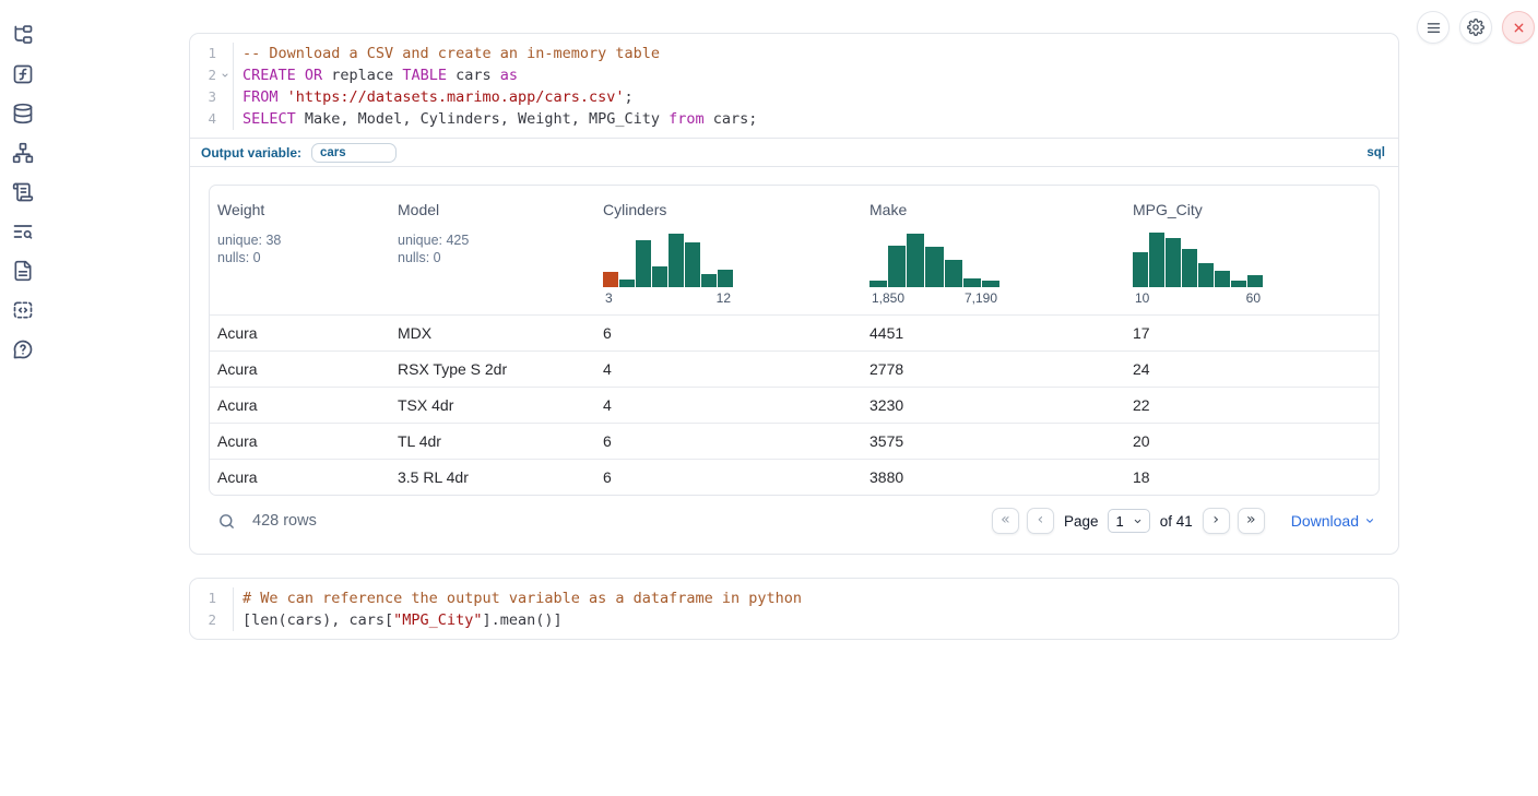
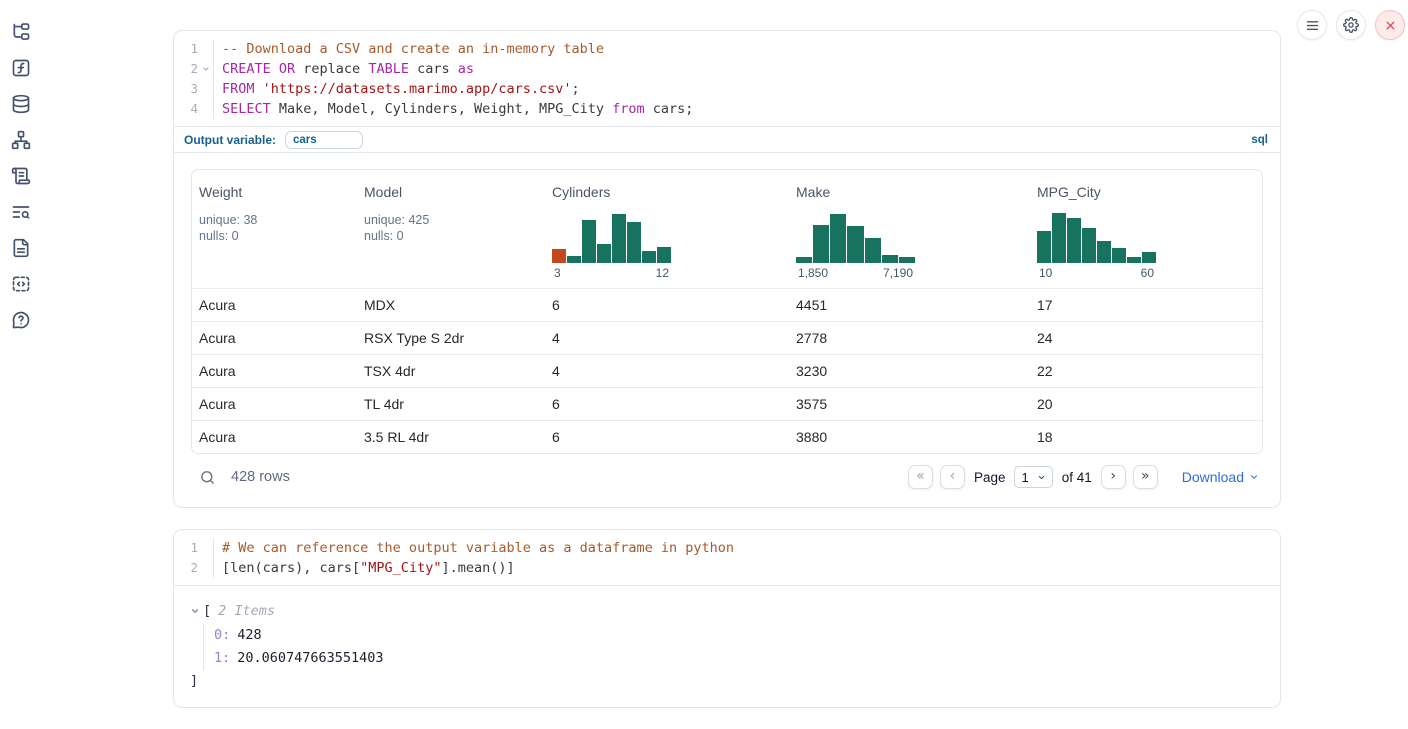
  1
  -- Download a CSV and create an in-memory table
  2
  CREATE OR replace TABLE cars as
  3
  FROM 'https://datasets.marimo.app/cars.csv';
  4
  SELECT Make, Model, Cylinders, Weight, MPG_City from cars;
  Output variable:
  cars
  sql
  Weight
  unique: 38
  nulls: 0
  Model
  unique: 425
  nulls: 0
  Cylinders
  3
  12
  Make
  1,850
  7,190
  MPG_City
  10
  60
  Acura
  MDX
  6
  4451
  17
  Acura
  RSX Type S 2dr
  4
  2778
  24
  Acura
  TSX 4dr
  4
  3230
  22
  Acura
  TL 4dr
  6
  3575
  20
  Acura
  3.5 RL 4dr
  6
  3880
  18
  428 rows
  «
  ‹
  Page
  1
  of 41
  ›
  »
  Download
  1
  # We can reference the output variable as a dataframe in python
  2
  [len(cars), cars["MPG_City"].mean()]
+ [
+ 2 Items
+ 0: 428
+ 1: 20.060747663551403
+ ]
